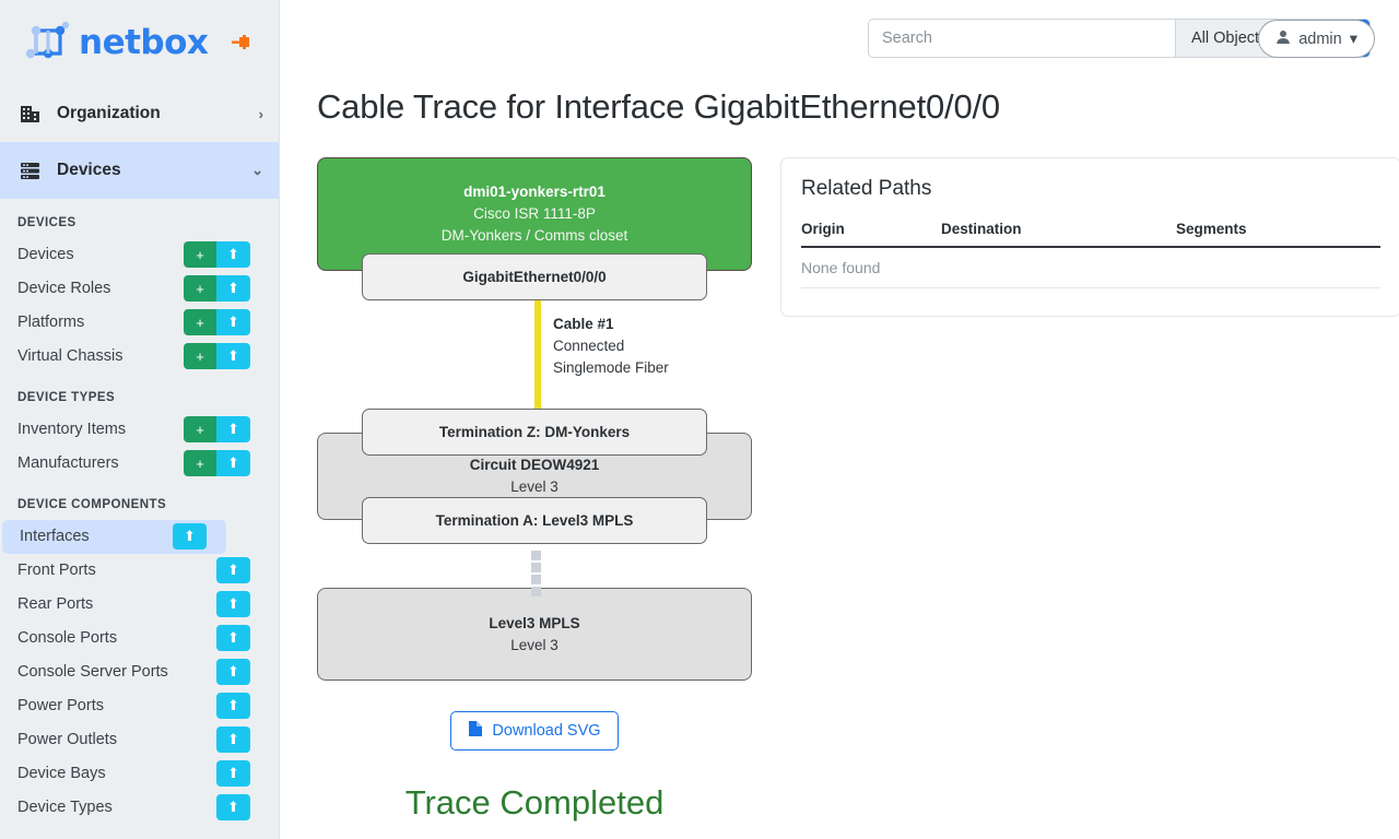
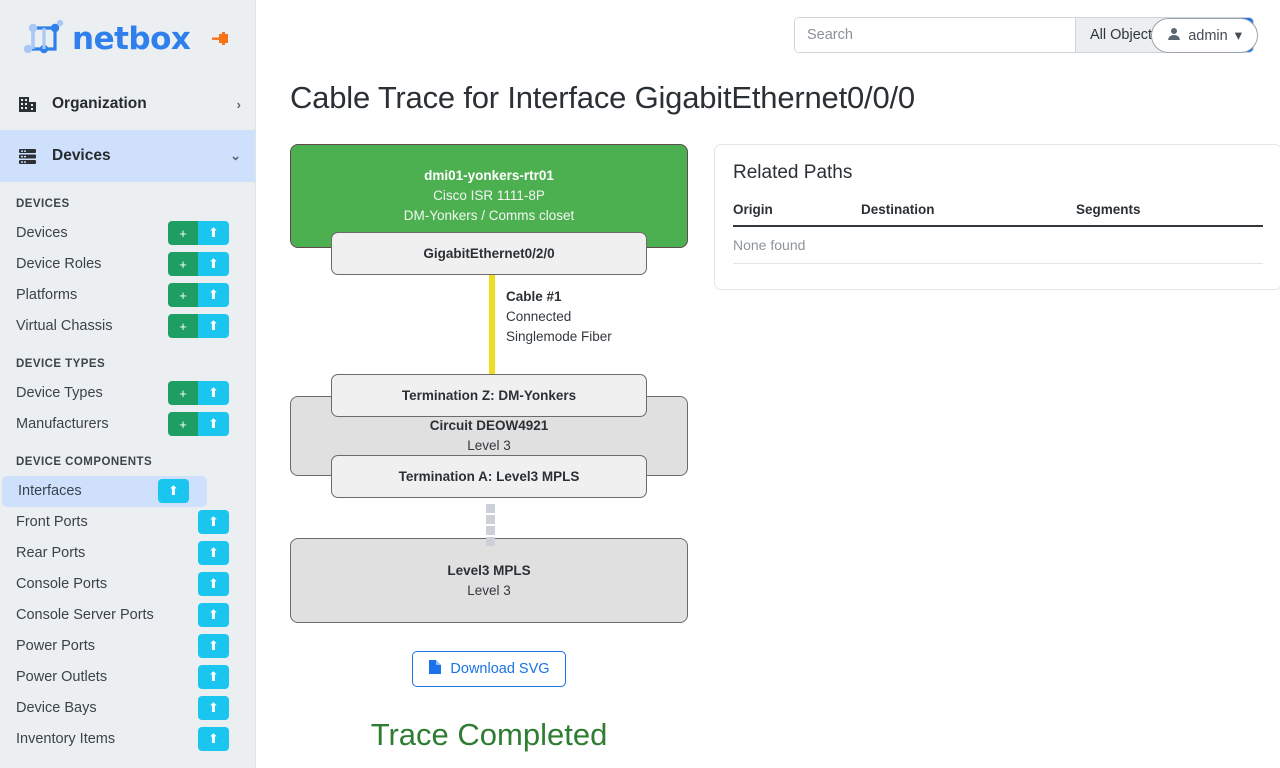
  netbox
  Organization
  ›
  Devices
  ⌄
  DEVICES
  Devices
  +
  ⬆
  Device Roles
  +
  ⬆
  Platforms
  +
  ⬆
  Virtual Chassis
  +
  ⬆
  DEVICE TYPES
- Inventory Items
+ Device Types
  +
  ⬆
  Manufacturers
  +
  ⬆
  DEVICE COMPONENTS
  Interfaces
  ⬆
  Front Ports
  ⬆
  Rear Ports
  ⬆
  Console Ports
  ⬆
  Console Server Ports
  ⬆
  Power Ports
  ⬆
  Power Outlets
  ⬆
  Device Bays
  ⬆
- Device Types
+ Inventory Items
  ⬆
  Search
  All Object
  admin
  ▾
  Cable Trace for Interface GigabitEthernet0/0/0
  dmi01-yonkers-rtr01
  Cisco ISR 1111-8P
  DM-Yonkers / Comms closet
- GigabitEthernet0/0/0
+ GigabitEthernet0/2/0
  Cable #1
  Connected
  Singlemode Fiber
  Termination Z: DM-Yonkers
  Circuit DEOW4921
  Level 3
  Termination A: Level3 MPLS
  Level3 MPLS
  Level 3
  Download SVG
  Trace Completed
  Related Paths
  Origin	Destination	Segments
  None found
